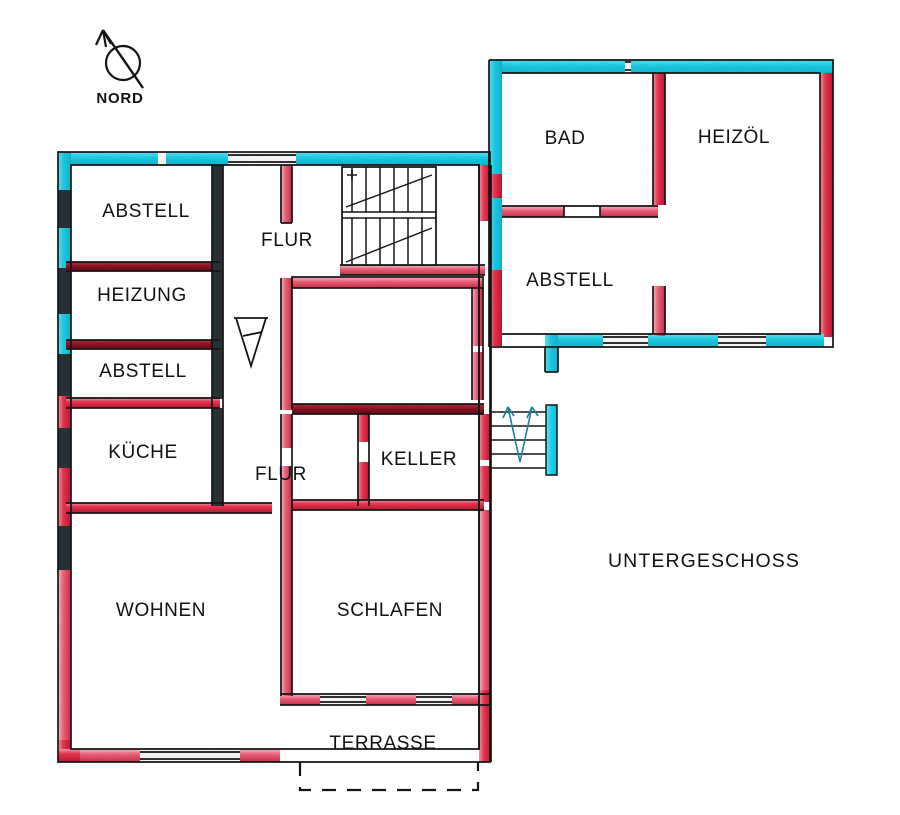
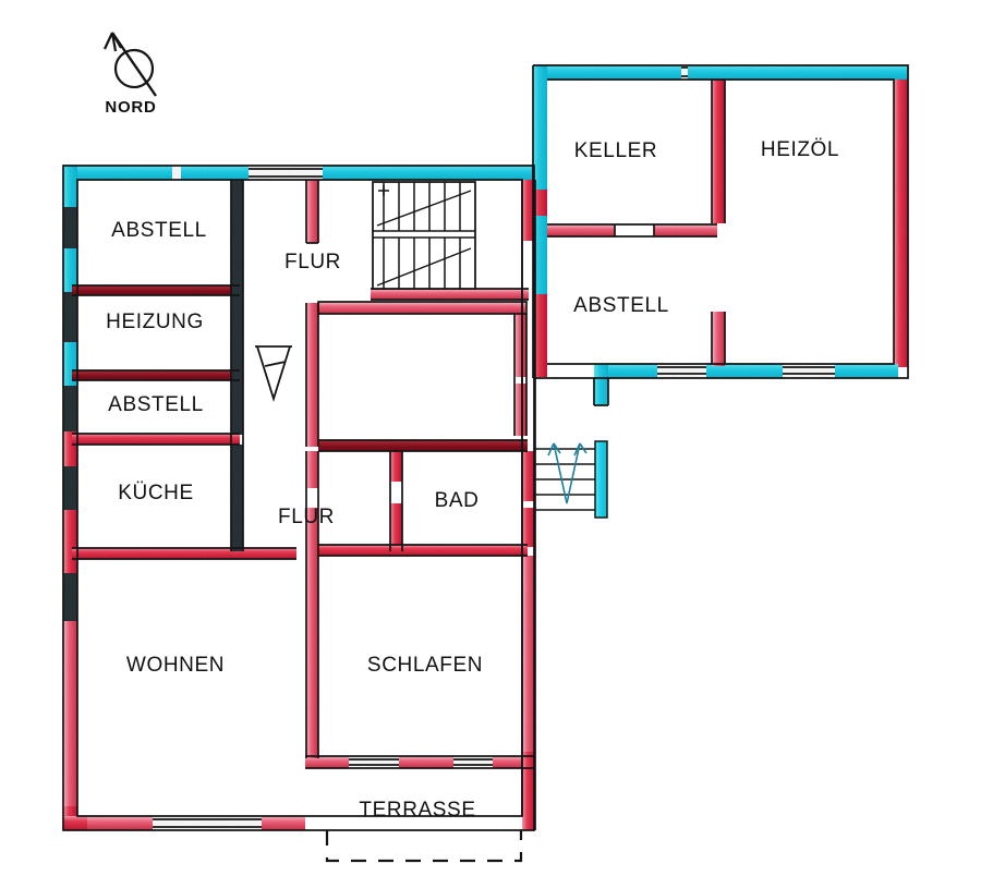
  NORD
  ABSTELL
  HEIZUNG
  ABSTELL
  KÜCHE
  WOHNEN
  FLUR
  FLUR
- KELLER
+ BAD
  SCHLAFEN
  TERRASSE
- BAD
+ KELLER
  HEIZÖL
  ABSTELL
- UNTERGESCHOSS
